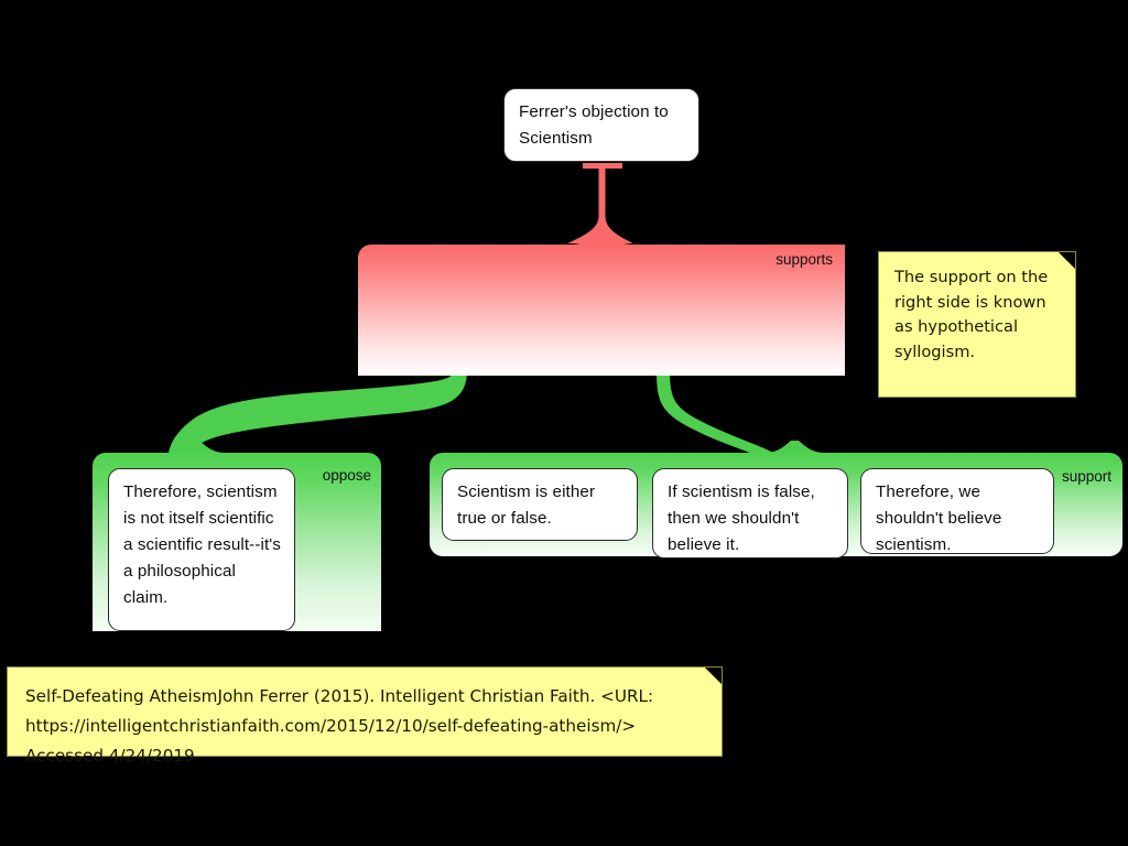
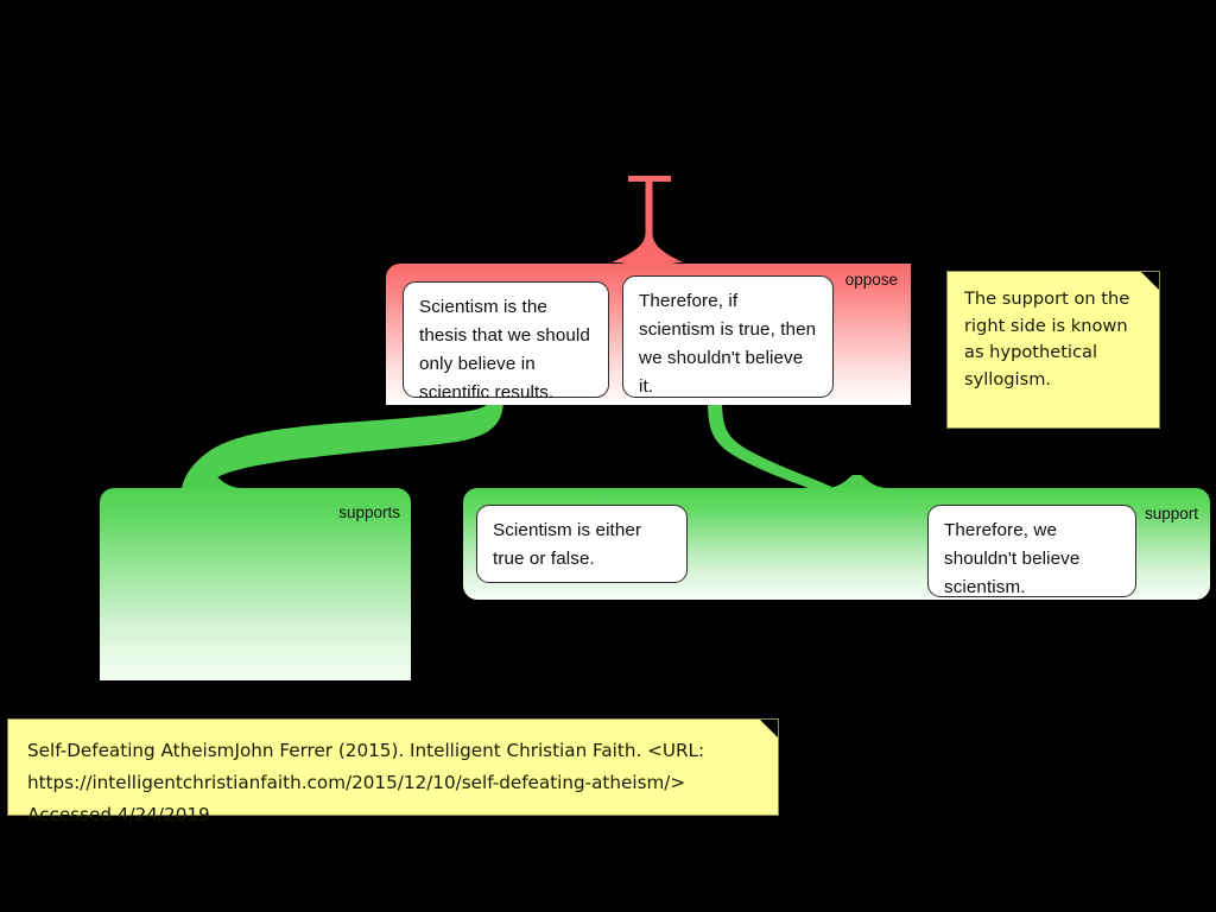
- Ferrer's objection to Scientism
- supports
+ oppose
+ Scientism is the thesis that we should only believe in scientific results.
+ Therefore, if scientism is true, then we shouldn't believe it.
- oppose
+ supports
- Therefore, scientism is not itself scientific a scientific result--it's a philosophical claim.
  support
  Scientism is either true or false.
- If scientism is false, then we shouldn't believe it.
  Therefore, we shouldn't believe scientism.
  The support on the right side is known as hypothetical syllogism.
  Self-Defeating AtheismJohn Ferrer (2015). Intelligent Christian Faith. <URL: https://intelligentchristianfaith.com/2015/12/10/self-defeating-atheism/> Accessed 4/24/2019
